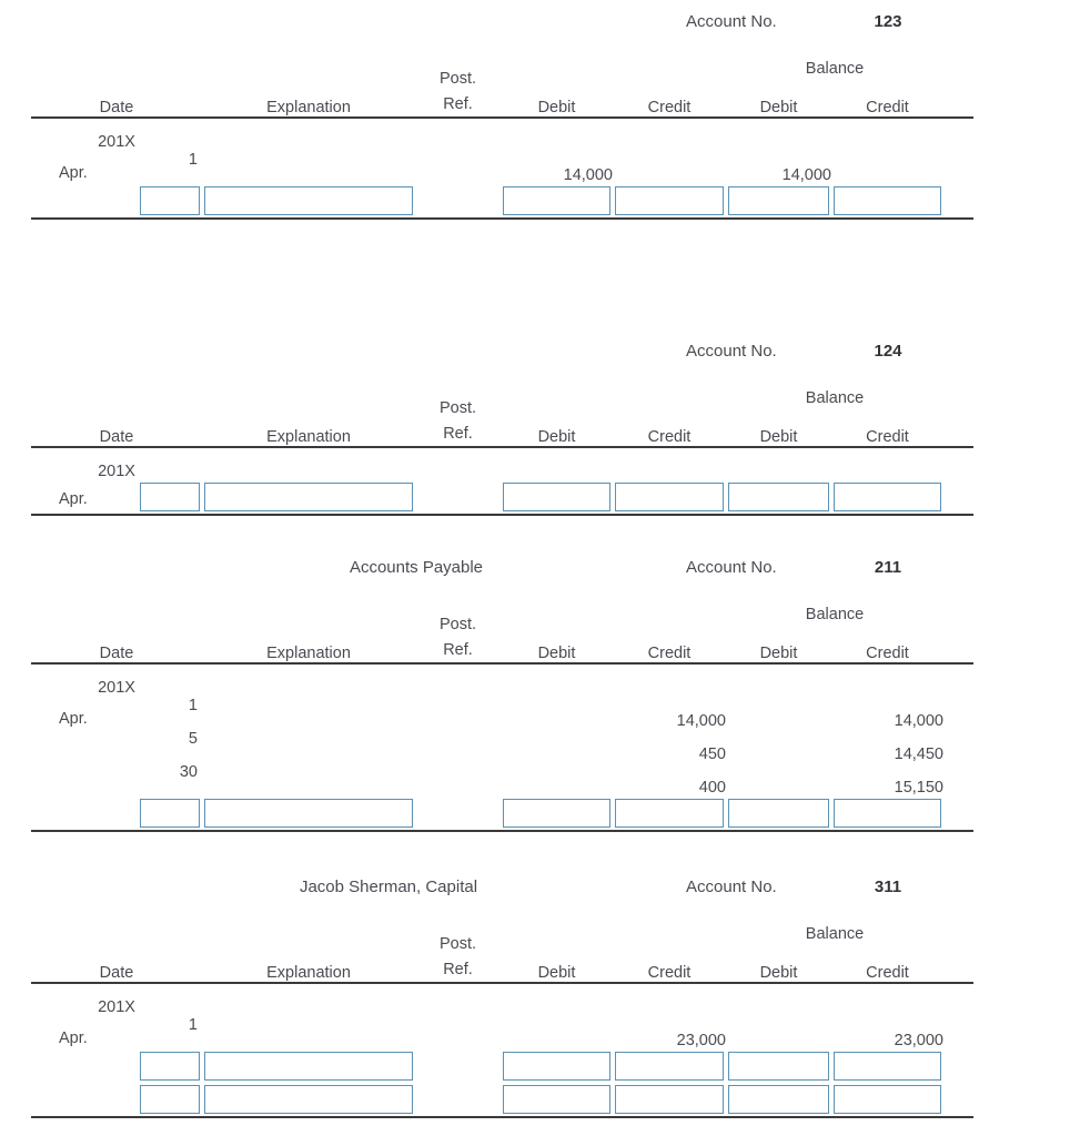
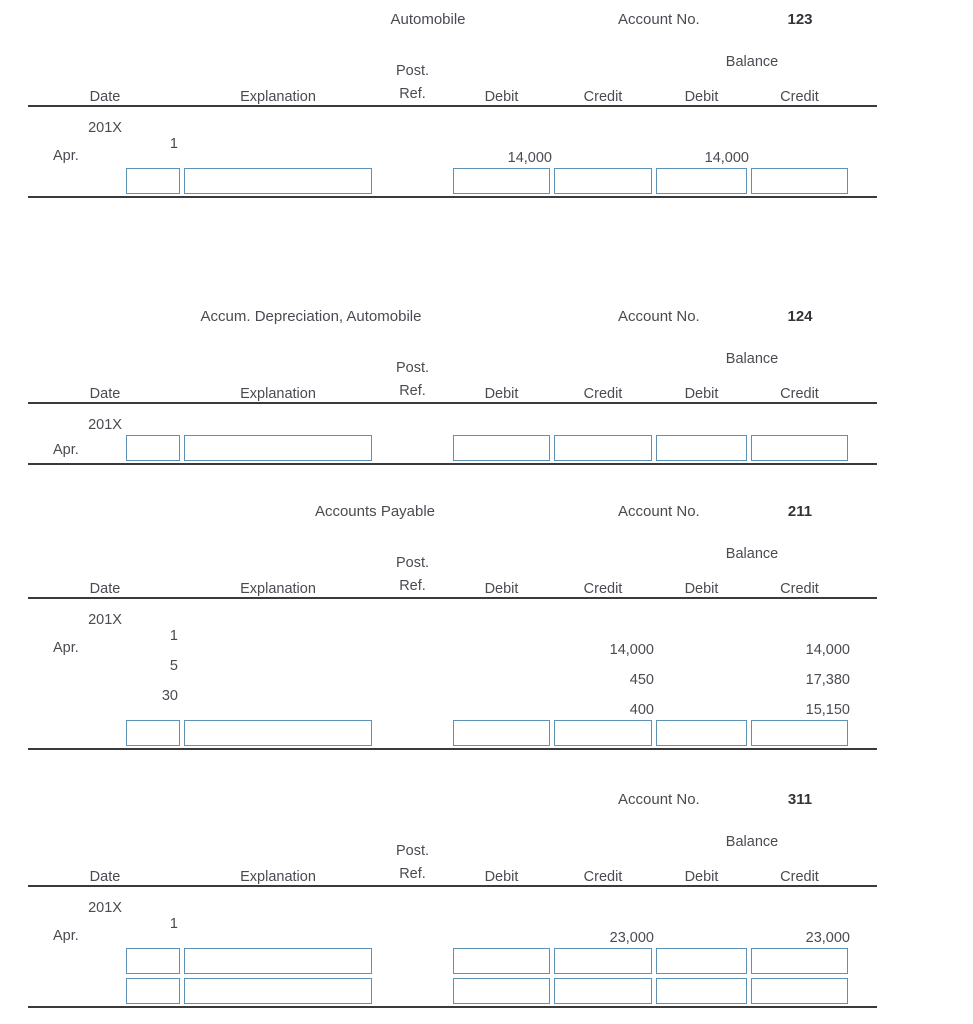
+ Automobile
  Account No.
  123
  Date	Explanation	Post.Ref.	Debit	Credit	Balance
  Debit	Credit
  201X
  Apr.1			14,000		14,000
+ Accum. Depreciation, Automobile
  Account No.
  124
  Date	Explanation	Post.Ref.	Debit	Credit	Balance
  Debit	Credit
  201X
  Apr.
  Accounts Payable
  Account No.
  211
  Date	Explanation	Post.Ref.	Debit	Credit	Balance
  Debit	Credit
  201X
  Apr.1				14,000		14,000
- 5				450		14,450
+ 5				450		17,380
  30				400		15,150
- Jacob Sherman, Capital
  Account No.
  311
  Date	Explanation	Post.Ref.	Debit	Credit	Balance
  Debit	Credit
  201X
  Apr.1				23,000		23,000
